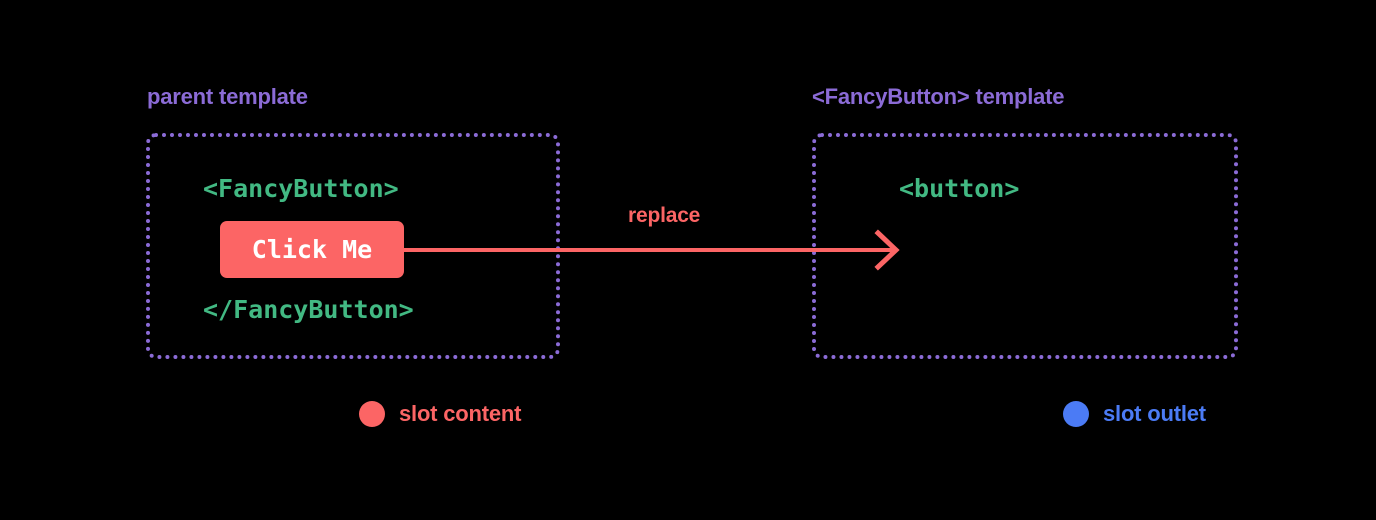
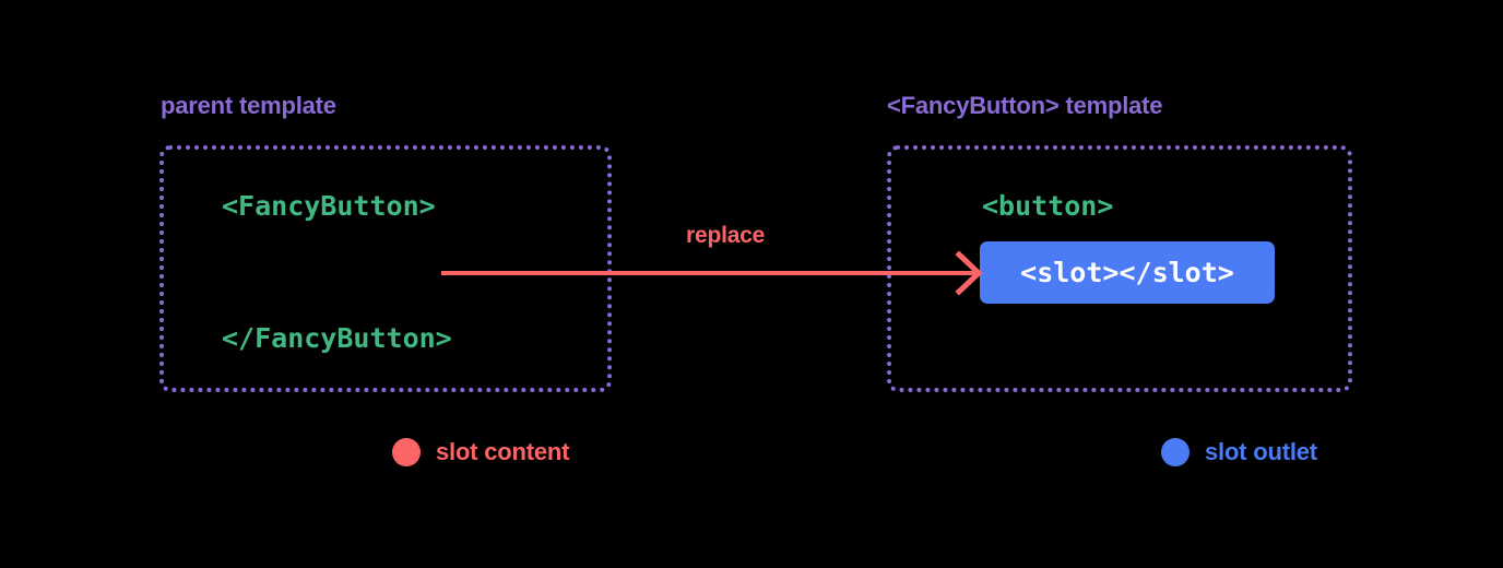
  parent template
  <FancyButton>
- Click Me
  </FancyButton>
  <FancyButton> template
  <button>
+ <slot></slot>
  replace
  slot content
  slot outlet
